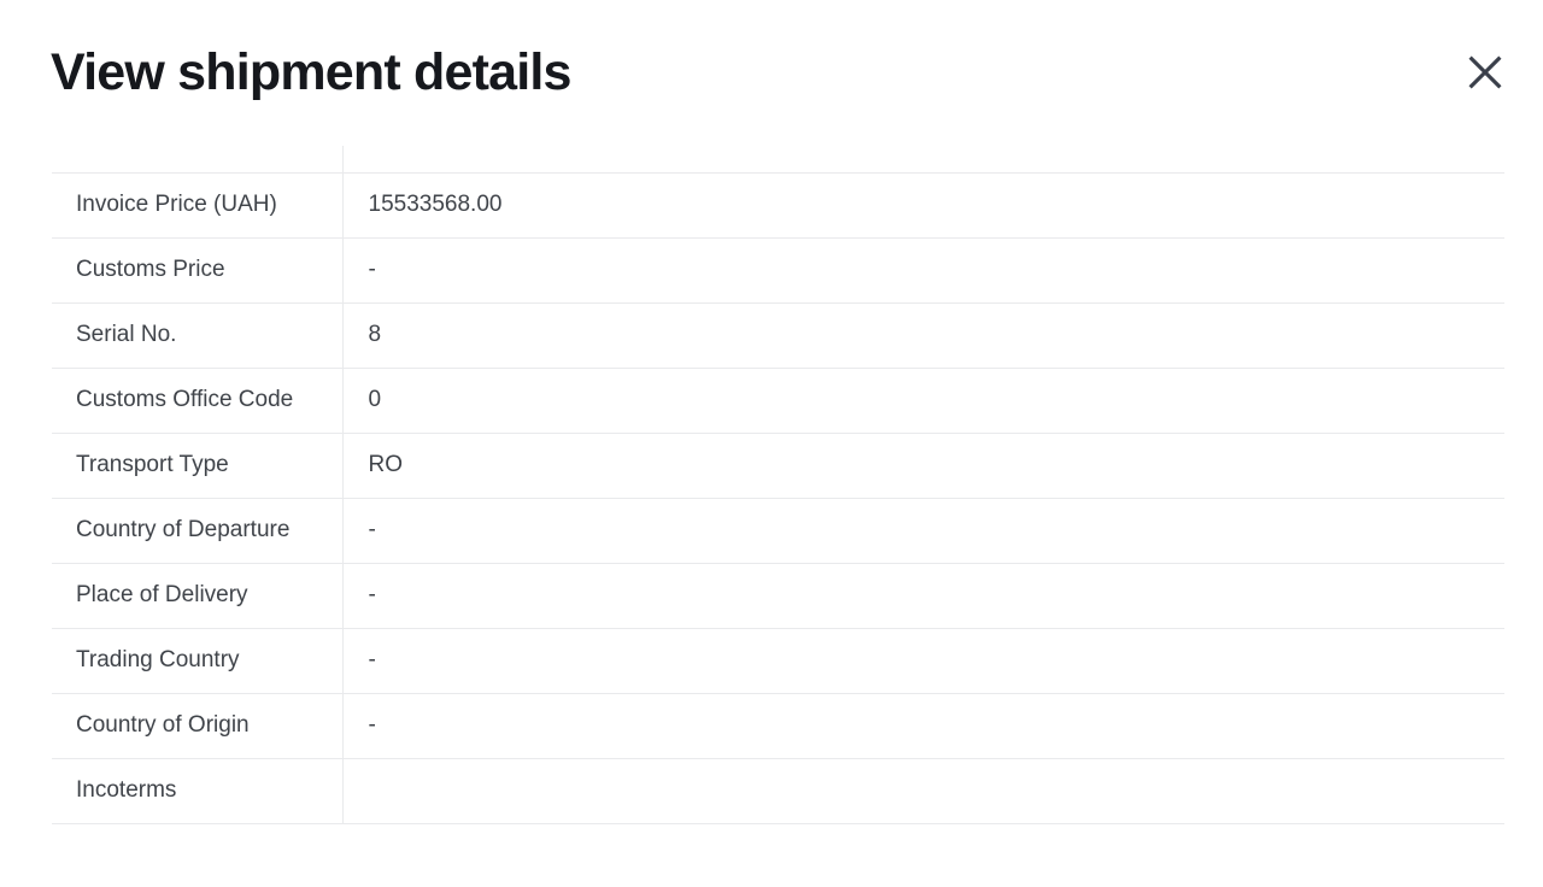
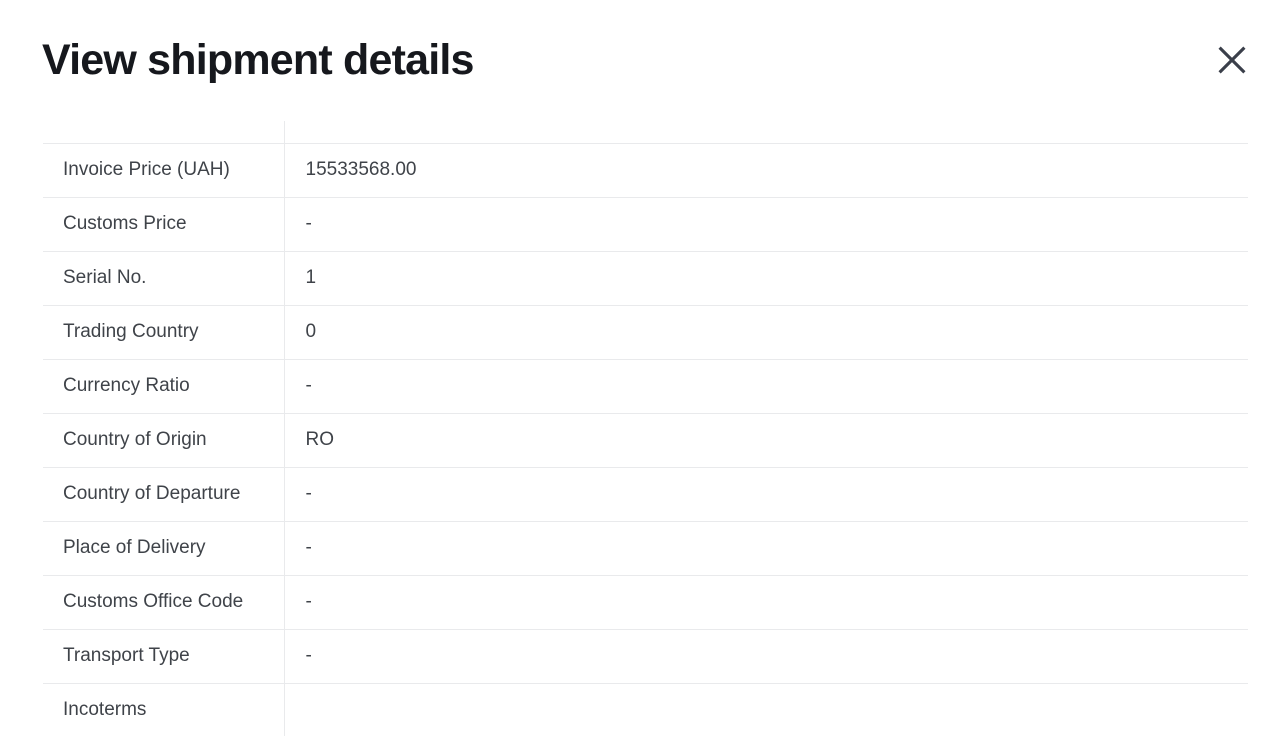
  View shipment details
  Invoice Price (UAH)	15533568.00
  Customs Price	-
- Serial No.	8
+ Serial No.	1
- Customs Office Code	0
+ Trading Country	0
+ Currency Ratio	-
- Transport Type	RO
+ Country of Origin	RO
  Country of Departure	-
  Place of Delivery	-
- Trading Country	-
+ Customs Office Code	-
- Country of Origin	-
+ Transport Type	-
  Incoterms
